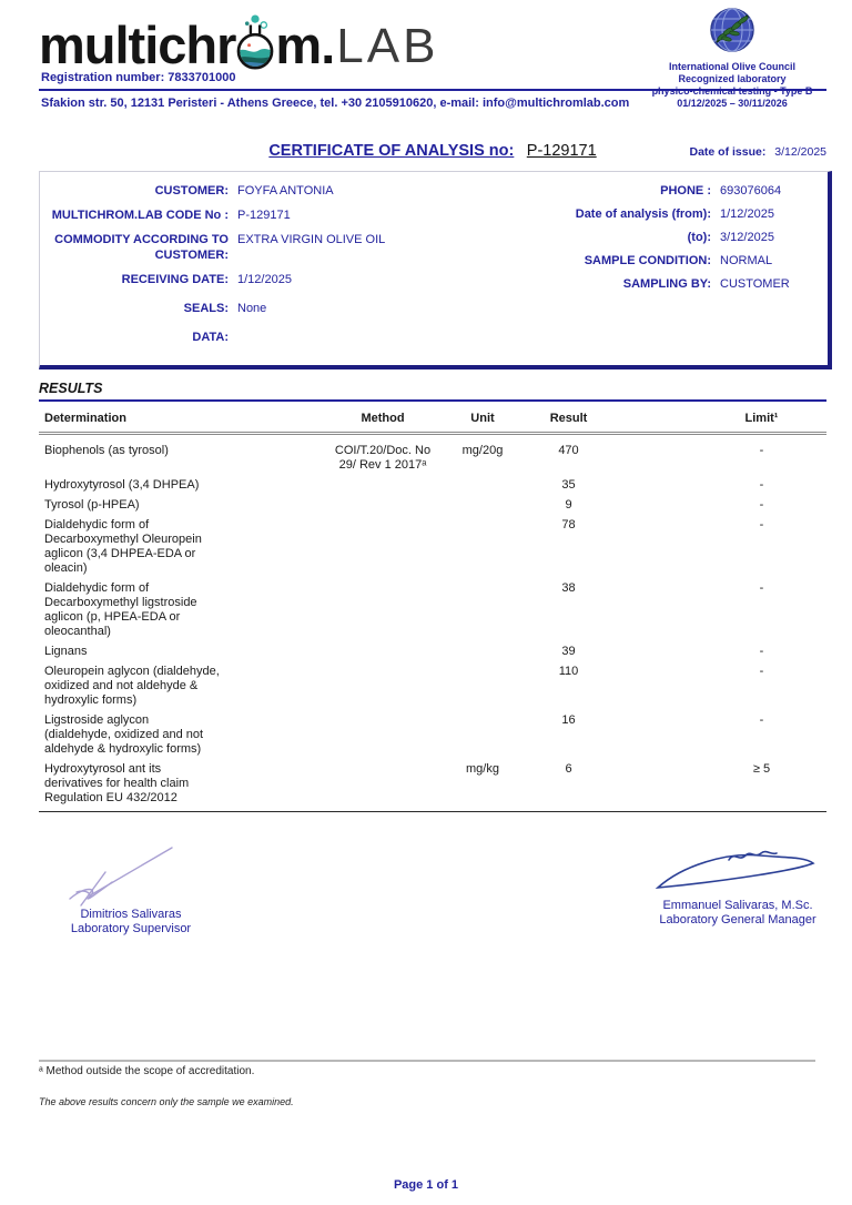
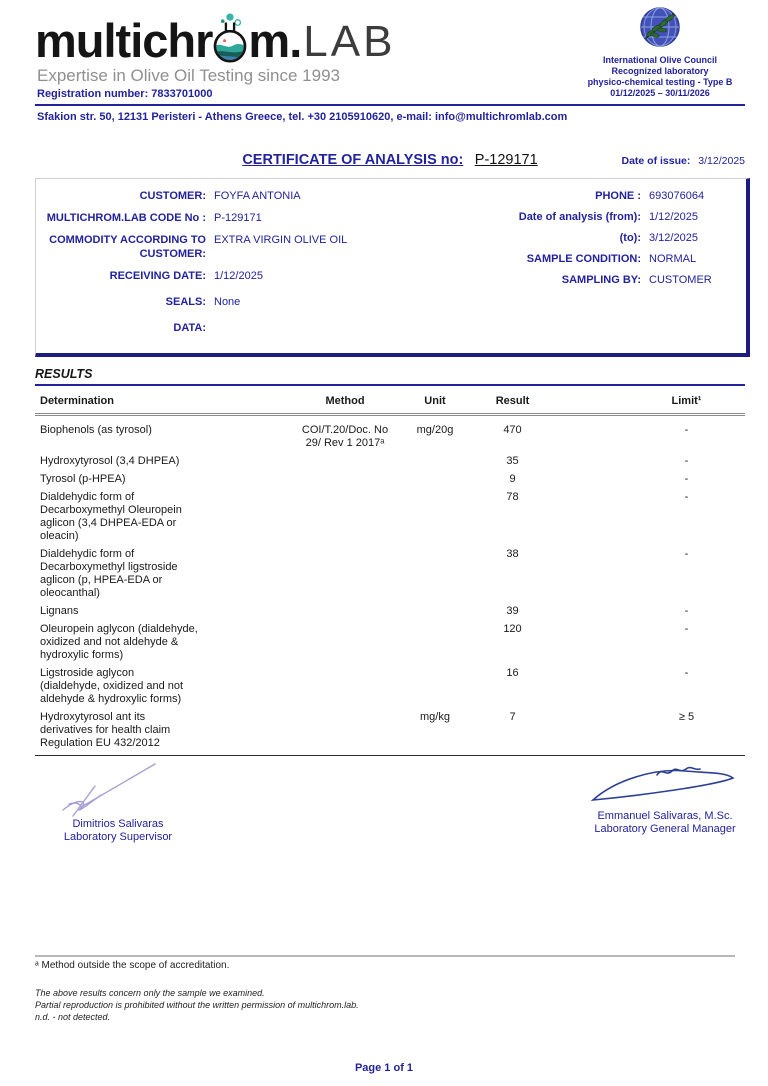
  multichr
  m.
  LAB
+ Expertise in Olive Oil Testing since 1993
  Registration number: 7833701000
  International Olive Council
  Recognized laboratory
  physico-chemical testing - Type B
  01/12/2025 – 30/11/2026
  Sfakion str. 50, 12131 Peristeri - Athens Greece, tel. +30 2105910620, e-mail: info@multichromlab.com
  CERTIFICATE OF ANALYSIS no: P-129171
  Date of issue: 3/12/2025
  CUSTOMER:
  FOYFA ANTONIA
  MULTICHROM.LAB CODE No :
  P-129171
  COMMODITY ACCORDING TO
  CUSTOMER:
  EXTRA VIRGIN OLIVE OIL
  RECEIVING DATE:
  1/12/2025
  SEALS:
  None
  DATA:
  PHONE :
  693076064
  Date of analysis (from):
  1/12/2025
  (to):
  3/12/2025
  SAMPLE CONDITION:
  NORMAL
  SAMPLING BY:
  CUSTOMER
  RESULTS
  Determination
  Method
  Unit
  Result
  Limit¹
  Biophenols (as tyrosol)
  COI/T.20/Doc. No
  29/ Rev 1 2017ᵃ
  mg/20g
  470
  -
  Hydroxytyrosol (3,4 DHPEA)
  35
  -
  Tyrosol (p-HPEA)
  9
  -
  Dialdehydic form of
  Decarboxymethyl Oleuropein
  aglicon (3,4 DHPEA-EDA or
  oleacin)
  78
  -
  Dialdehydic form of
  Decarboxymethyl ligstroside
  aglicon (p, HPEA-EDA or
  oleocanthal)
  38
  -
  Lignans
  39
  -
  Oleuropein aglycon (dialdehyde,
  oxidized and not aldehyde &
  hydroxylic forms)
- 110
+ 120
  -
  Ligstroside aglycon
  (dialdehyde, oxidized and not
  aldehyde & hydroxylic forms)
  16
  -
  Hydroxytyrosol ant its
  derivatives for health claim
  Regulation EU 432/2012
  mg/kg
- 6
+ 7
  ≥ 5
  Dimitrios Salivaras
  Laboratory Supervisor
  Emmanuel Salivaras, M.Sc.
  Laboratory General Manager
  ᵃ Method outside the scope of accreditation.
  The above results concern only the sample we examined.
+ Partial reproduction is prohibited without the written permission of multichrom.lab.
+ n.d. - not detected.
  Page 1 of 1
